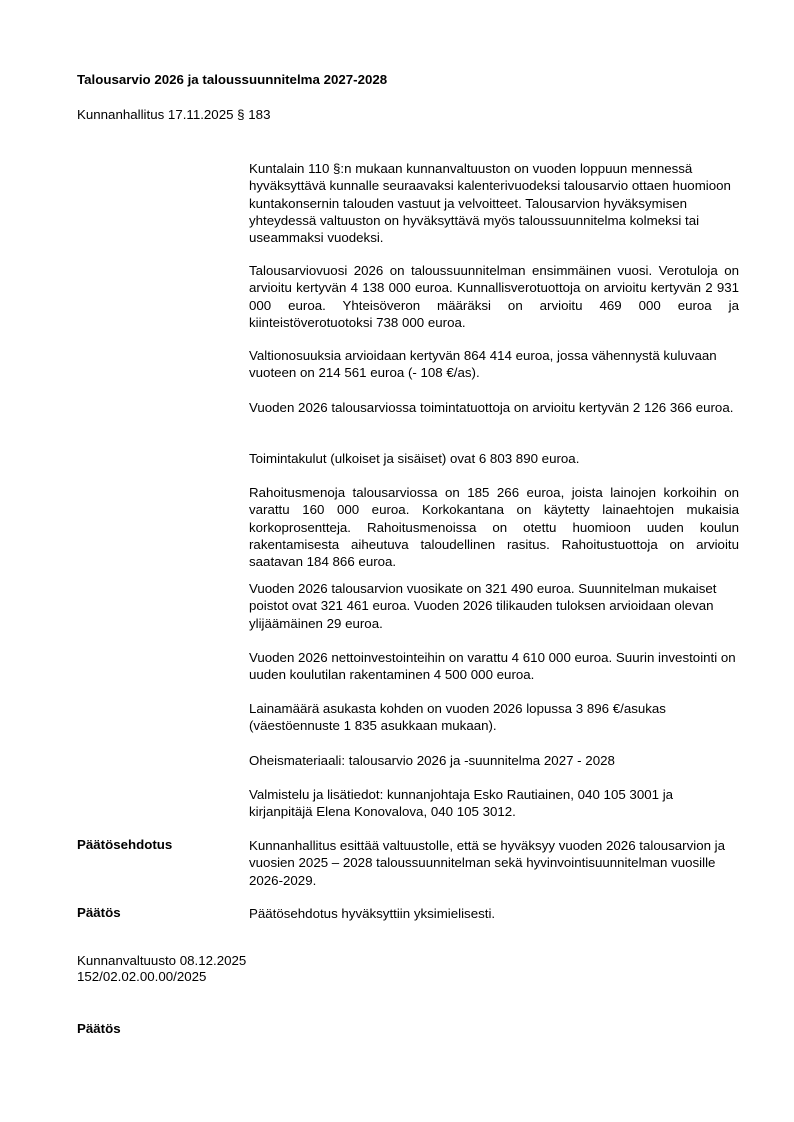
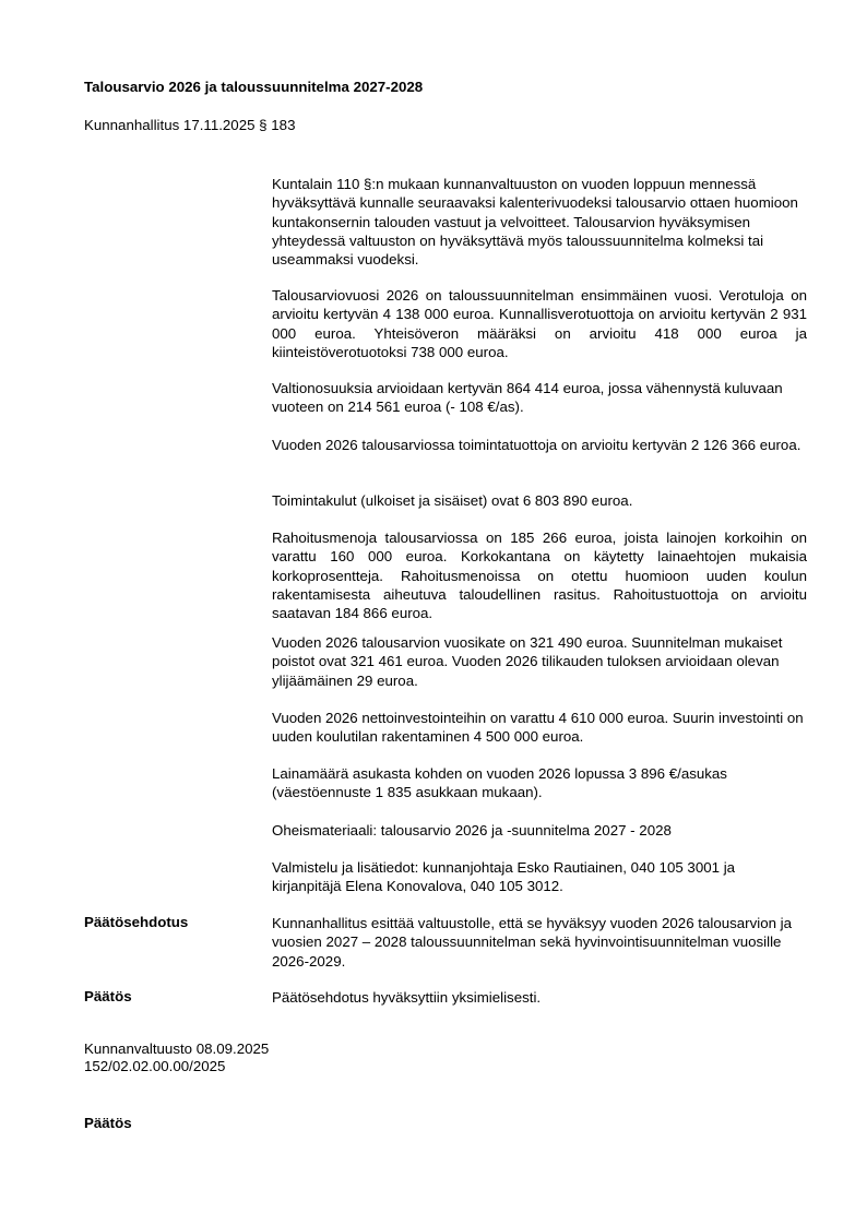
  Talousarvio 2026 ja taloussuunnitelma 2027-2028
  Kunnanhallitus 17.11.2025 § 183
  Kuntalain 110 §:n mukaan kunnanvaltuuston on vuoden loppuun mennessä hyväksyttävä kunnalle seuraavaksi kalenterivuodeksi talousarvio ottaen huomioon kuntakonsernin talouden vastuut ja velvoitteet. Talousarvion hyväksymisen yhteydessä valtuuston on hyväksyttävä myös taloussuunnitelma kolmeksi tai useammaksi vuodeksi.
- Talousarviovuosi 2026 on taloussuunnitelman ensimmäinen vuosi. Verotuloja on arvioitu kertyvän 4 138 000 euroa. Kunnallisverotuottoja on arvioitu kertyvän 2 931 000 euroa. Yhteisöveron määräksi on arvioitu 469 000 euroa ja kiinteistöverotuotoksi 738 000 euroa.
+ Talousarviovuosi 2026 on taloussuunnitelman ensimmäinen vuosi. Verotuloja on arvioitu kertyvän 4 138 000 euroa. Kunnallisverotuottoja on arvioitu kertyvän 2 931 000 euroa. Yhteisöveron määräksi on arvioitu 418 000 euroa ja kiinteistöverotuotoksi 738 000 euroa.
  Valtionosuuksia arvioidaan kertyvän 864 414 euroa, jossa vähennystä kuluvaan vuoteen on 214 561 euroa (- 108 €/as).
  Vuoden 2026 talousarviossa toimintatuottoja on arvioitu kertyvän 2 126 366 euroa.
  Toimintakulut (ulkoiset ja sisäiset) ovat 6 803 890 euroa.
  Rahoitusmenoja talousarviossa on 185 266 euroa, joista lainojen korkoihin on varattu 160 000 euroa. Korkokantana on käytetty lainaehtojen mukaisia korkoprosentteja. Rahoitusmenoissa on otettu huomioon uuden koulun rakentamisesta aiheutuva taloudellinen rasitus. Rahoitustuottoja on arvioitu saatavan 184 866 euroa.
  Vuoden 2026 talousarvion vuosikate on 321 490 euroa. Suunnitelman mukaiset poistot ovat 321 461 euroa. Vuoden 2026 tilikauden tuloksen arvioidaan olevan ylijäämäinen 29 euroa.
  Vuoden 2026 nettoinvestointeihin on varattu 4 610 000 euroa. Suurin investointi on uuden koulutilan rakentaminen 4 500 000 euroa.
  Lainamäärä asukasta kohden on vuoden 2026 lopussa 3 896 €/asukas (väestöennuste 1 835 asukkaan mukaan).
  Oheismateriaali: talousarvio 2026 ja -suunnitelma 2027 - 2028
  Valmistelu ja lisätiedot: kunnanjohtaja Esko Rautiainen, 040 105 3001 ja kirjanpitäjä Elena Konovalova, 040 105 3012.
  Päätösehdotus
- Kunnanhallitus esittää valtuustolle, että se hyväksyy vuoden 2026 talousarvion ja vuosien 2025 – 2028 taloussuunnitelman sekä hyvinvointisuunnitelman vuosille 2026-2029.
+ Kunnanhallitus esittää valtuustolle, että se hyväksyy vuoden 2026 talousarvion ja vuosien 2027 – 2028 taloussuunnitelman sekä hyvinvointisuunnitelman vuosille 2026-2029.
  Päätös
  Päätösehdotus hyväksyttiin yksimielisesti.
- Kunnanvaltuusto 08.12.2025
+ Kunnanvaltuusto 08.09.2025
  152/02.02.00.00/2025
  Päätös
